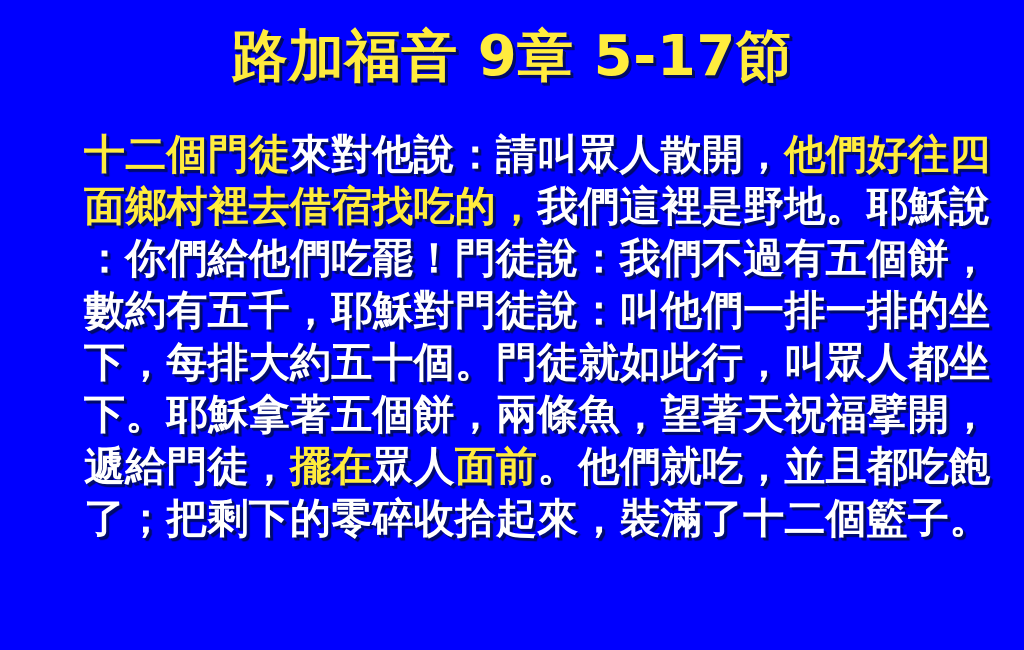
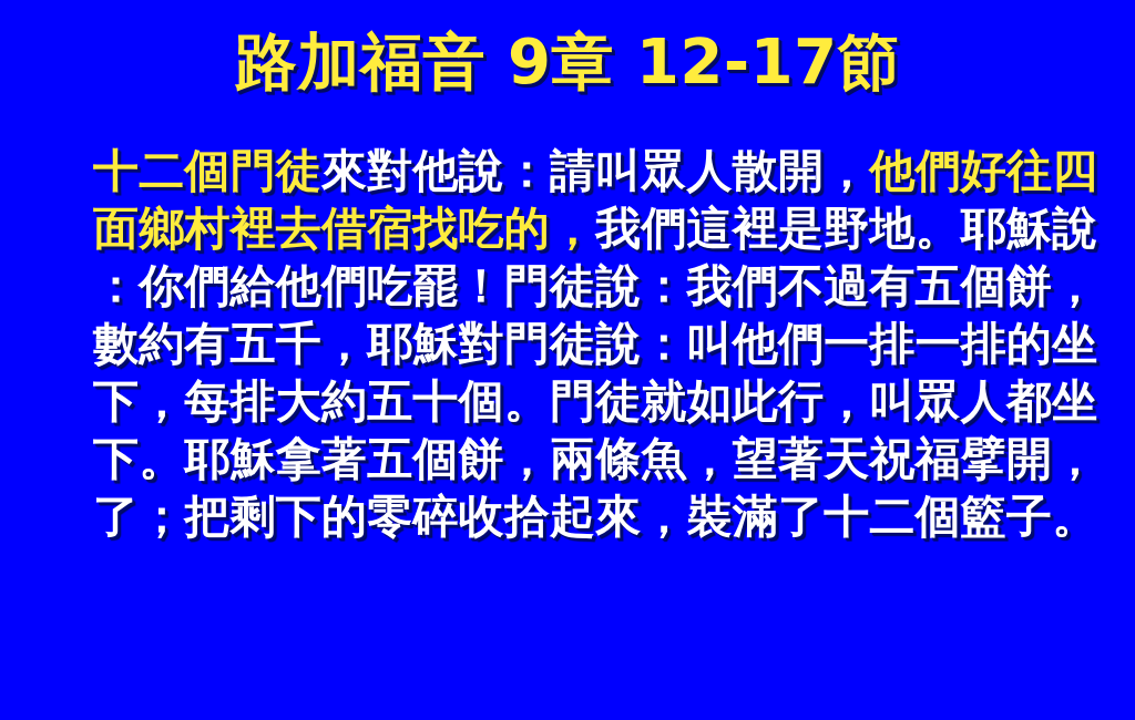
- 路加福音 9章 5-17節
+ 路加福音 9章 12-17節
  十二個門徒來對他說：請叫眾人散開，他們好往四
  面鄉村裡去借宿找吃的，我們這裡是野地。耶穌說
  ：你們給他們吃罷！門徒說：我們不過有五個餅，
  數約有五千，耶穌對門徒說：叫他們一排一排的坐
  下，每排大約五十個。門徒就如此行，叫眾人都坐
  下。耶穌拿著五個餅，兩條魚，望著天祝福擘開，
- 遞給門徒，擺在眾人面前。他們就吃，並且都吃飽
  了；把剩下的零碎收拾起來，裝滿了十二個籃子。
